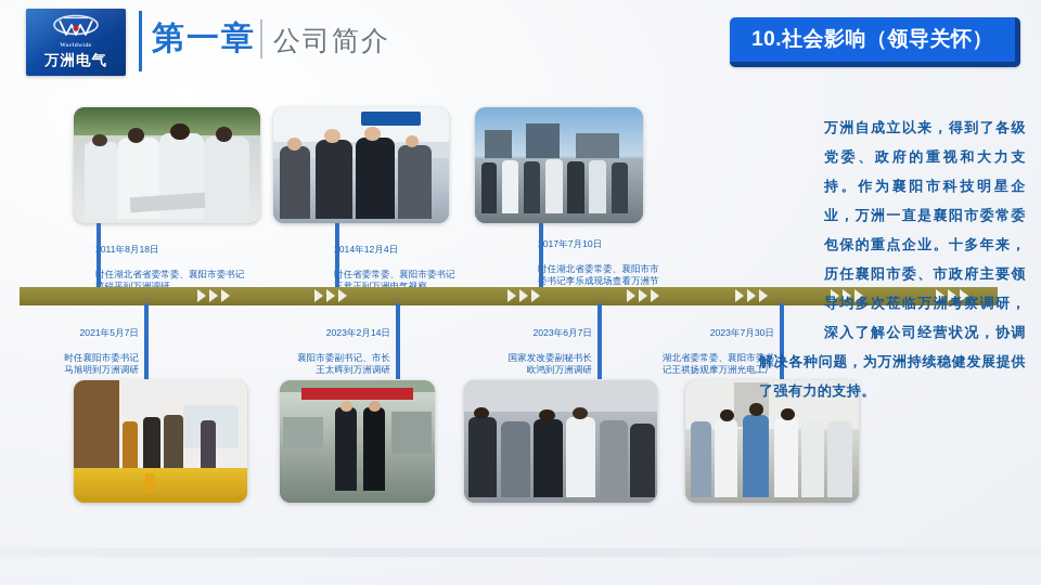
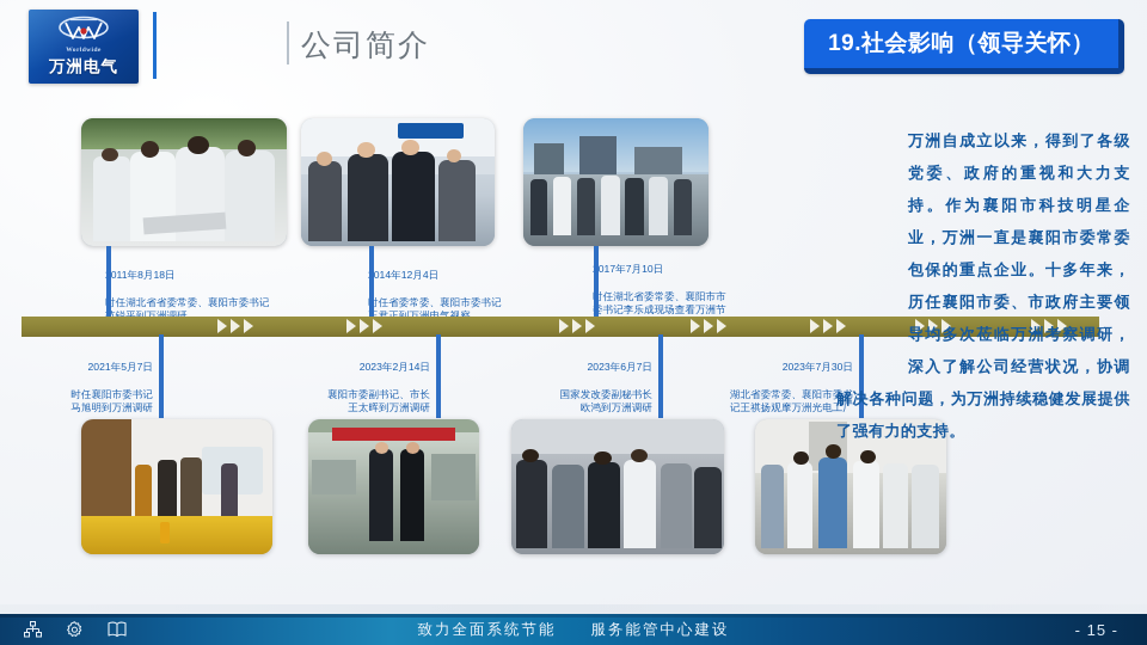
- 第一章
  公司简介
- 10.社会影响（领导关怀）
+ 19.社会影响（领导关怀）
  011年8月18日
  任湖北省省委常委、襄阳市委书记
  014年12月4日
  任省委常委、襄阳市委书记
  017年7月10日
  任湖北省委常委、襄阳市市
  书记李乐成现场查看万洲节
  2021年5月7日
  时任襄阳市委书记
  马旭明到万洲调研
  2023年2月14日
  襄阳市委副书记、市长
  王太晖到万洲调研
  2023年6月7日
  国家发改委副秘书长
  欧鸿到万洲调研
  2023年7月30日
  湖北省委常委、襄阳市委书
  记王祺扬观摩万洲光电工厂
  万洲自成立以来，得到了各级党委、政府的重视和大力支持。作为襄阳市科技明星企业，万洲一直是襄阳市委常委包保的重点企业。十多年来，历任襄阳市委、市政府主要领导均多次莅临万洲考察调研，深入了解公司经营状况，协调解决各种问题，为万洲持续稳健发展提供了强有力的支持。
+ 致力全面系统节能 服务能管中心建设
+ - 15 -
